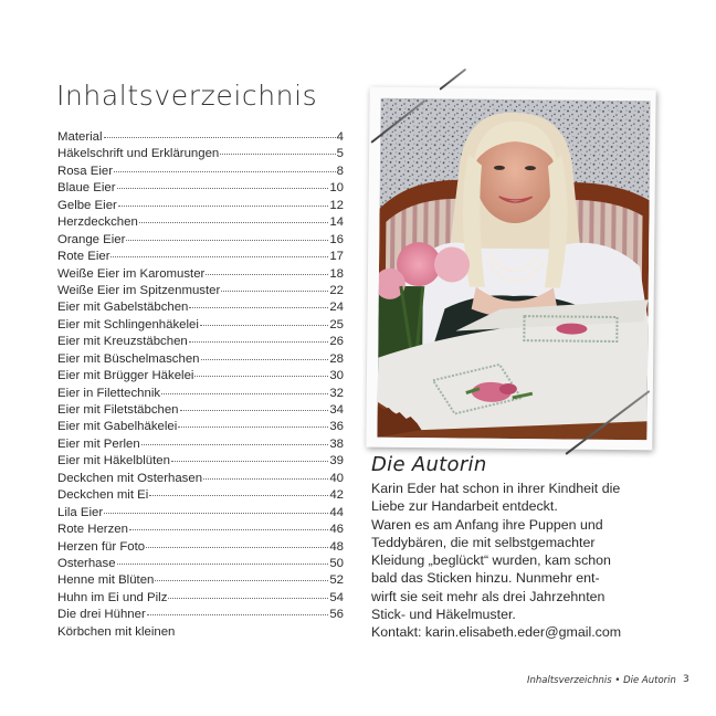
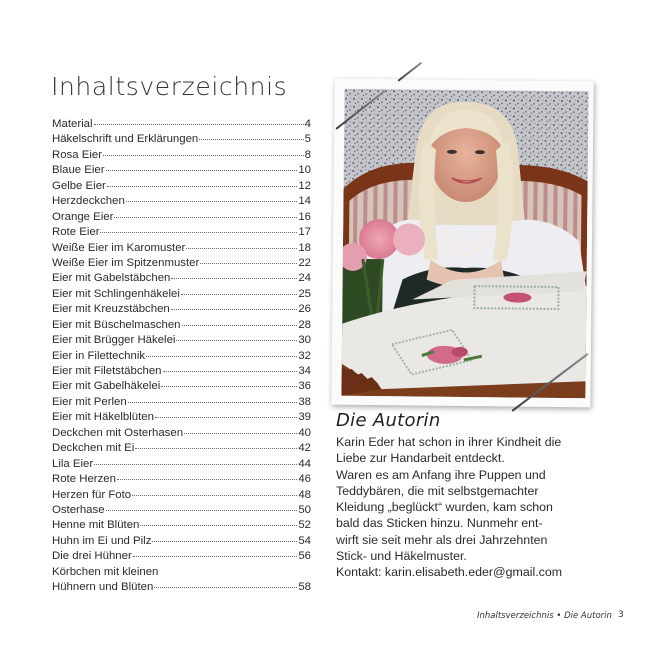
  Inhaltsverzeichnis
  Material
  4
  Häkelschrift und Erklärungen
  5
  Rosa Eier
  8
  Blaue Eier
  10
  Gelbe Eier
  12
  Herzdeckchen
  14
  Orange Eier
  16
  Rote Eier
  17
  Weiße Eier im Karomuster
  18
  Weiße Eier im Spitzenmuster
  22
  Eier mit Gabelstäbchen
  24
  Eier mit Schlingenhäkelei
  25
  Eier mit Kreuzstäbchen
  26
  Eier mit Büschelmaschen
  28
  Eier mit Brügger Häkelei
  30
  Eier in Filettechnik
  32
  Eier mit Filetstäbchen
  34
  Eier mit Gabelhäkelei
  36
  Eier mit Perlen
  38
  Eier mit Häkelblüten
  39
  Deckchen mit Osterhasen
  40
  Deckchen mit Ei
  42
  Lila Eier
  44
  Rote Herzen
  46
  Herzen für Foto
  48
  Osterhase
  50
  Henne mit Blüten
  52
  Huhn im Ei und Pilz
  54
  Die drei Hühner
  56
  Körbchen mit kleinen
+ Hühnern und Blüten
+ 58
  Die Autorin
  Karin Eder hat schon in ihrer Kindheit die
  Liebe zur Handarbeit entdeckt.
  Waren es am Anfang ihre Puppen und
  Teddybären, die mit selbstgemachter
  Kleidung „beglückt“ wurden, kam schon
  bald das Sticken hinzu. Nunmehr ent-
  wirft sie seit mehr als drei Jahrzehnten
  Stick- und Häkelmuster.
  Kontakt: karin.elisabeth.eder@gmail.com
  Inhaltsverzeichnis • Die Autorin
  3
